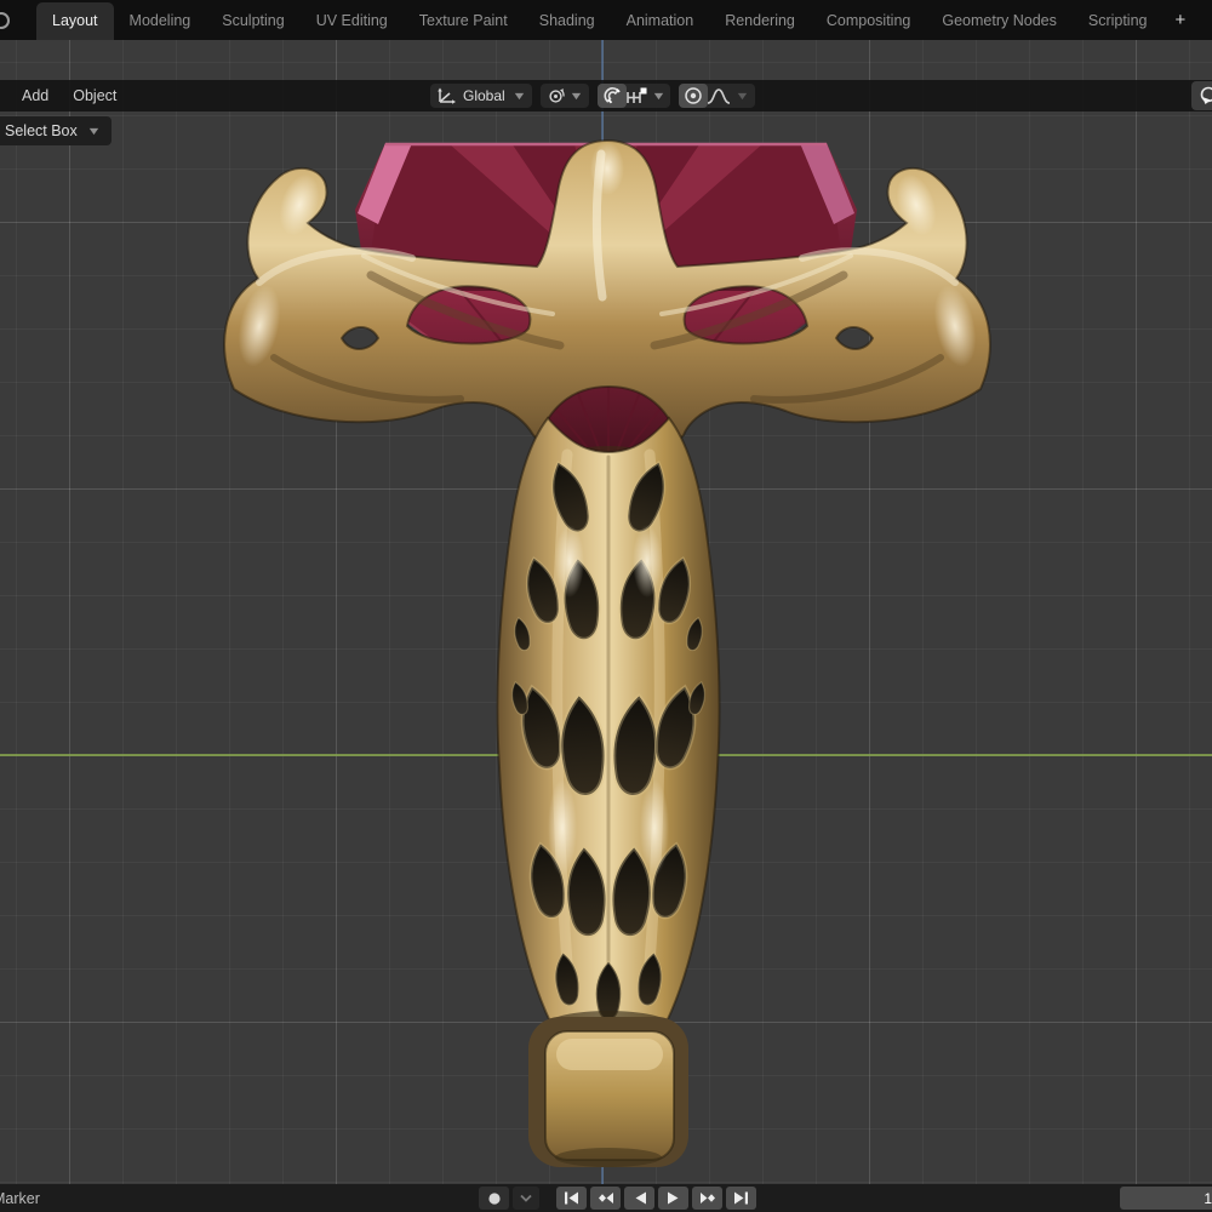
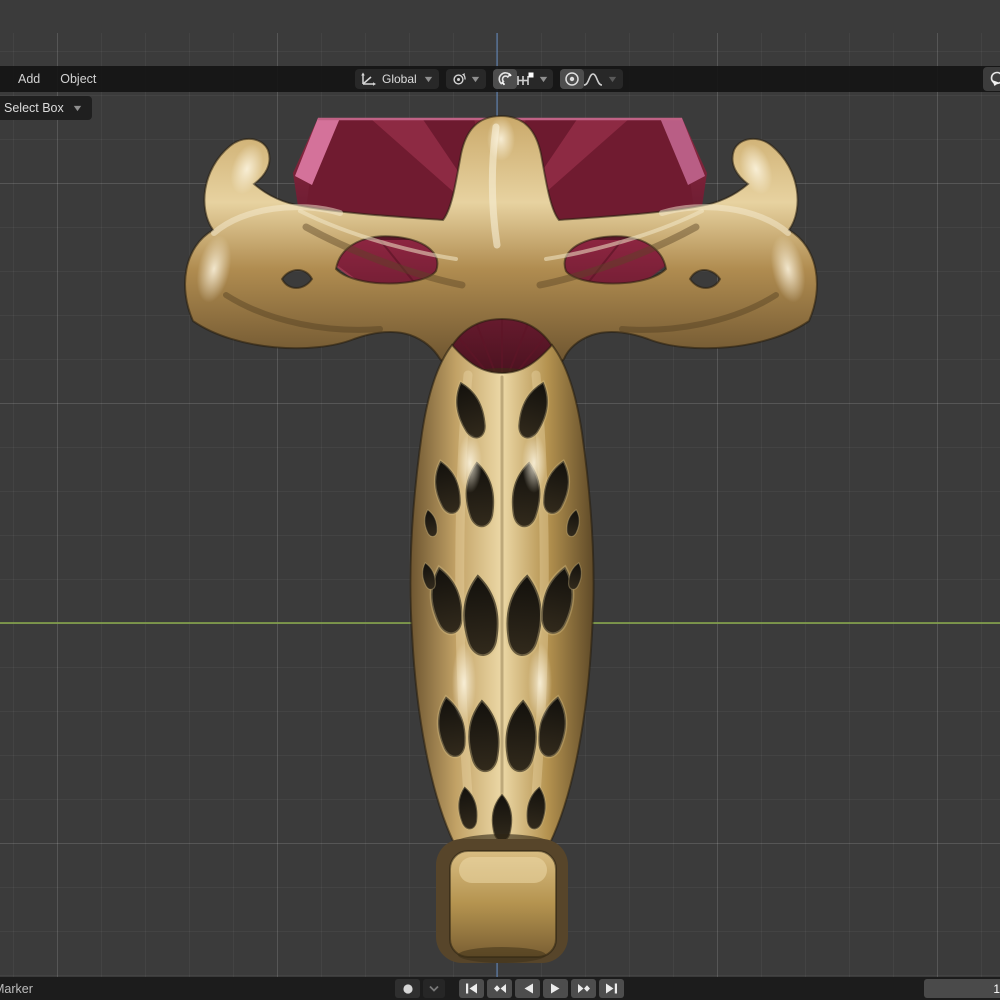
- Layout
- Modeling
- Sculpting
- UV Editing
- Texture Paint
- Shading
- Animation
- Rendering
- Compositing
- Geometry Nodes
- Scripting
- +
  Add
  Object
  Global
  ▼
  ▼
  ▼
  ▼
  Select Box
  ▼
  arker
  1
